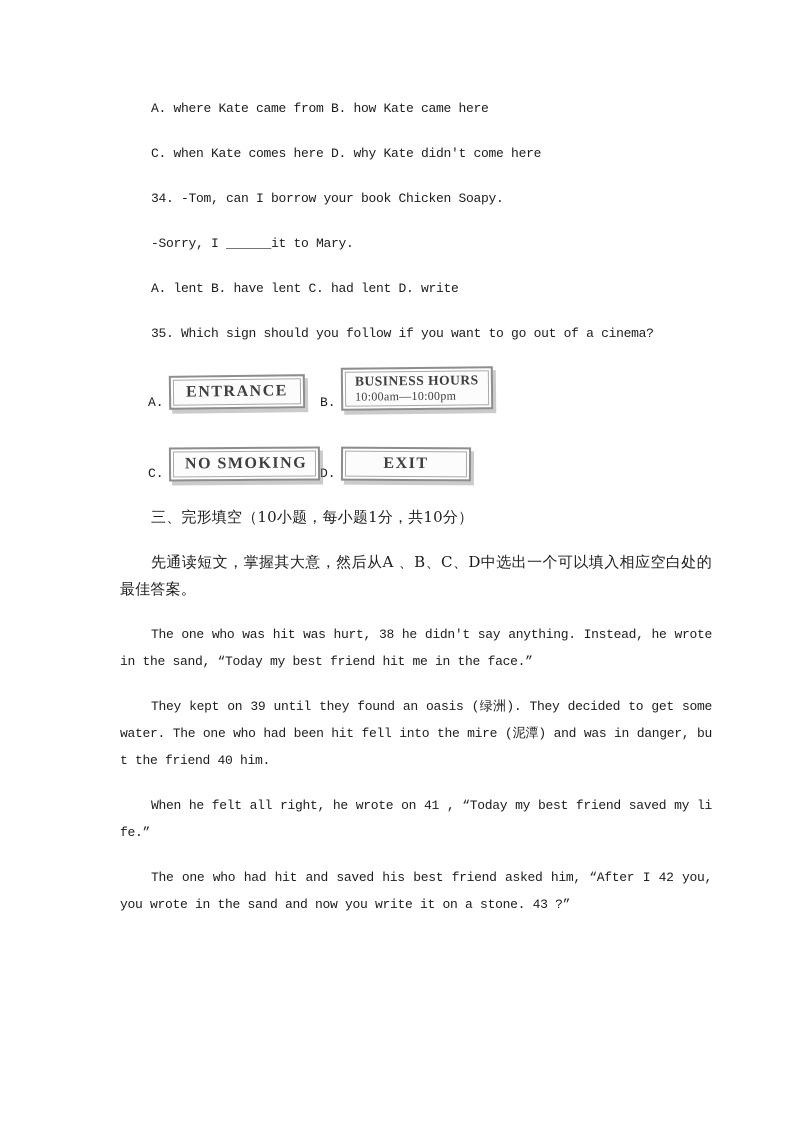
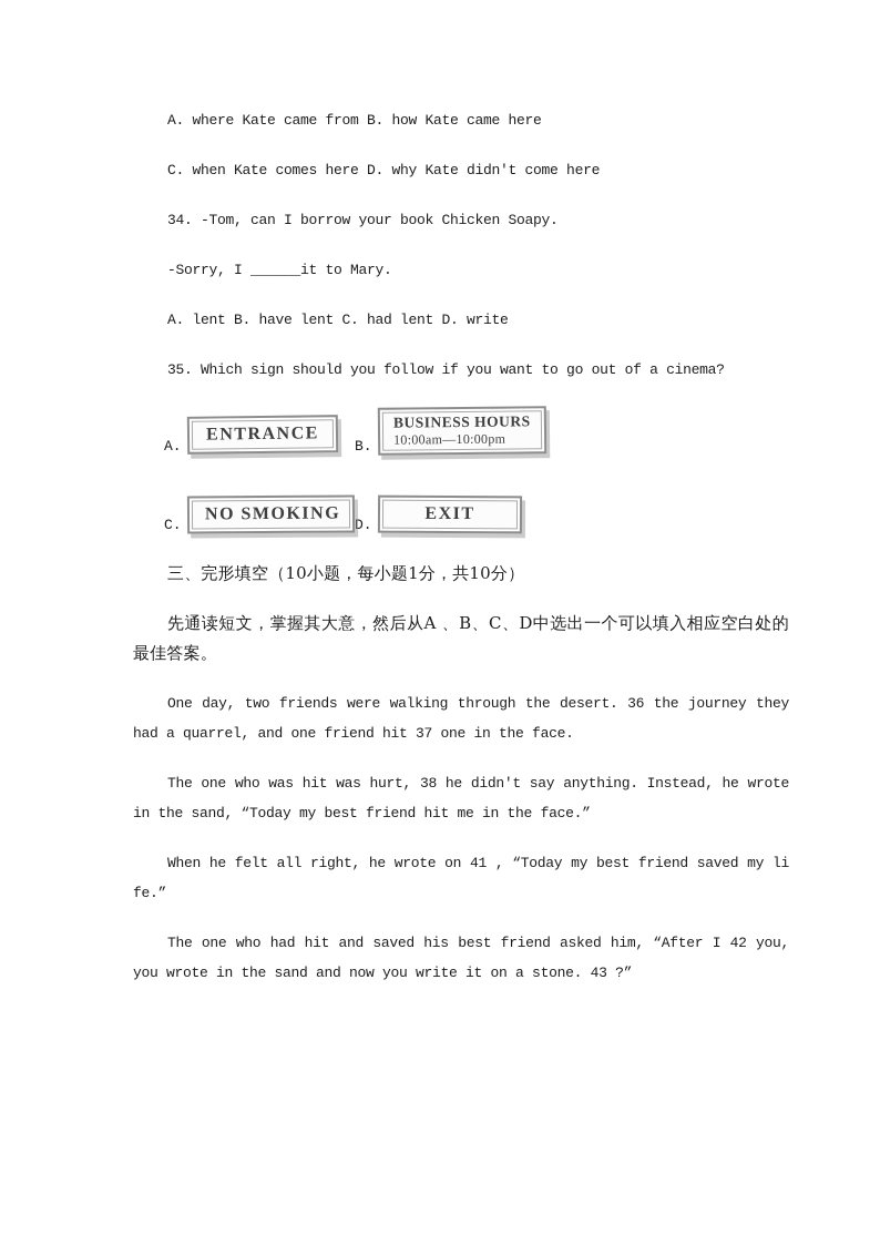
  A. where Kate came from B. how Kate came here
  C. when Kate comes here D. why Kate didn't come here
  34. -Tom, can I borrow your book Chicken Soapy.
  -Sorry, I ______it to Mary.
  A. lent B. have lent C. had lent D. write
  35. Which sign should you follow if you want to go out of a cinema?
  A.
  ENTRANCE
  B.
  BUSINESS HOURS
  10:00am—10:00pm
  C.
  NO SMOKING
  D.
  EXIT
  三、完形填空（10小题，每小题1分，共10分）
  先通读短文，掌握其大意，然后从A 、B、C、D中选出一个可以填入相应空白处的最佳答案。
+ One day, two friends were walking through the desert. 36 the journey they had a quarrel, and one friend hit 37 one in the face.
  The one who was hit was hurt, 38 he didn't say anything. Instead, he wrote in the sand, “Today my best friend hit me in the face.”
- They kept on 39 until they found an oasis (绿洲). They decided to get some water. The one who had been hit fell into the mire (泥潭) and was in danger, but the friend 40 him.
  When he felt all right, he wrote on 41 , “Today my best friend saved my life.”
  The one who had hit and saved his best friend asked him, “After I 42 you, you wrote in the sand and now you write it on a stone. 43 ?”
